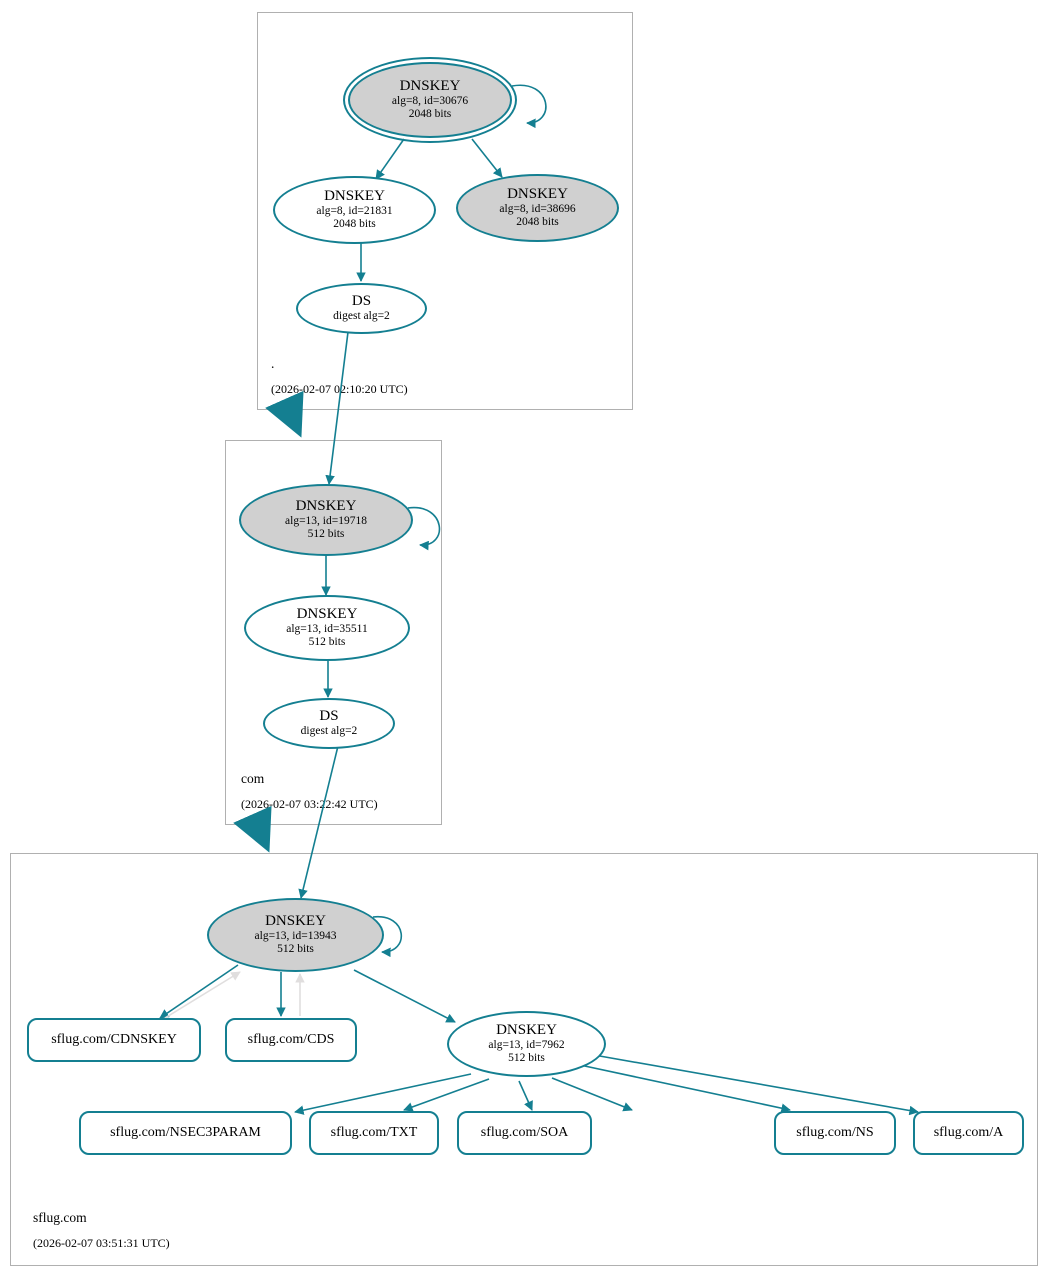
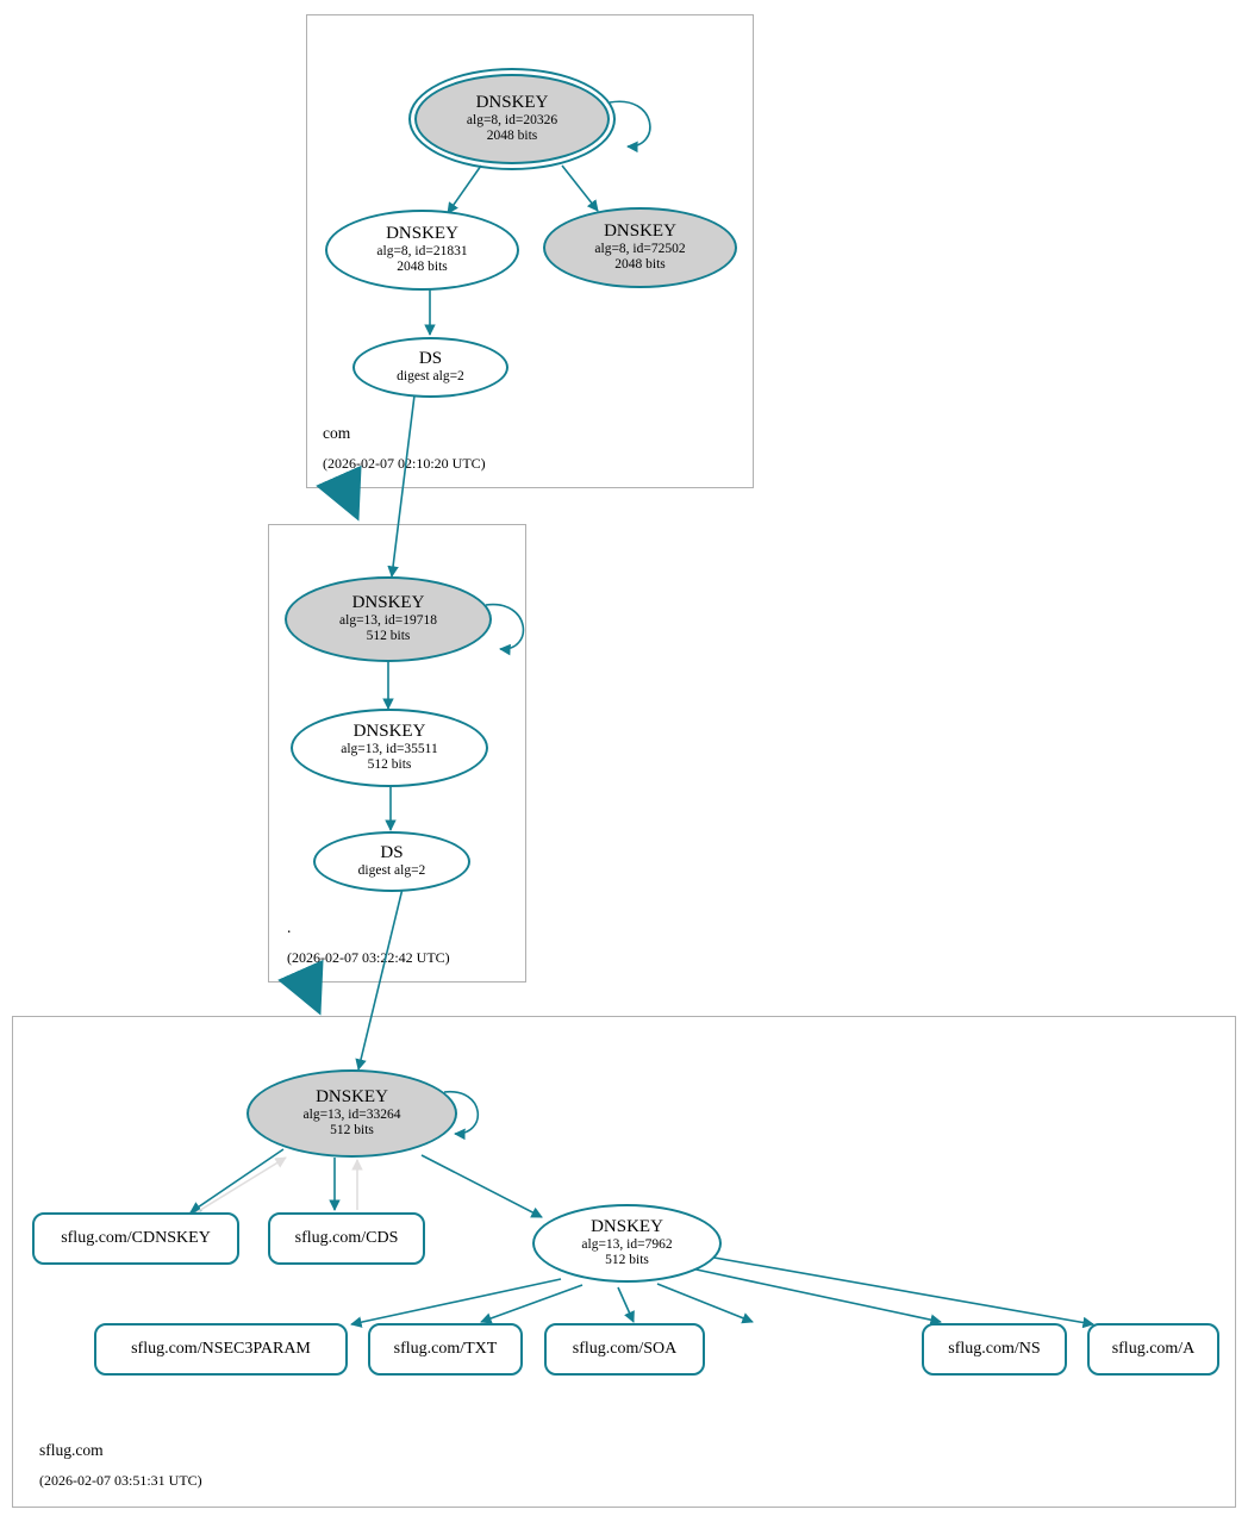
- .
+ com
  (2026-02-07 02:10:20 UTC)
- com
+ .
  (2026-02-07 03:22:42 UTC)
  sflug.com
  (2026-02-07 03:51:31 UTC)
  DNSKEY
- alg=8, id=30676
+ alg=8, id=20326
  2048 bits
  DNSKEY
  alg=8, id=21831
  2048 bits
  DNSKEY
- alg=8, id=38696
+ alg=8, id=72502
  2048 bits
  DS
  digest alg=2
  DNSKEY
  alg=13, id=19718
  512 bits
  DNSKEY
  alg=13, id=35511
  512 bits
  DS
  digest alg=2
  DNSKEY
- alg=13, id=13943
+ alg=13, id=33264
  512 bits
  DNSKEY
  alg=13, id=7962
  512 bits
  sflug.com/CDNSKEY
  sflug.com/CDS
  sflug.com/NSEC3PARAM
  sflug.com/TXT
  sflug.com/SOA
  sflug.com/NS
  sflug.com/A
